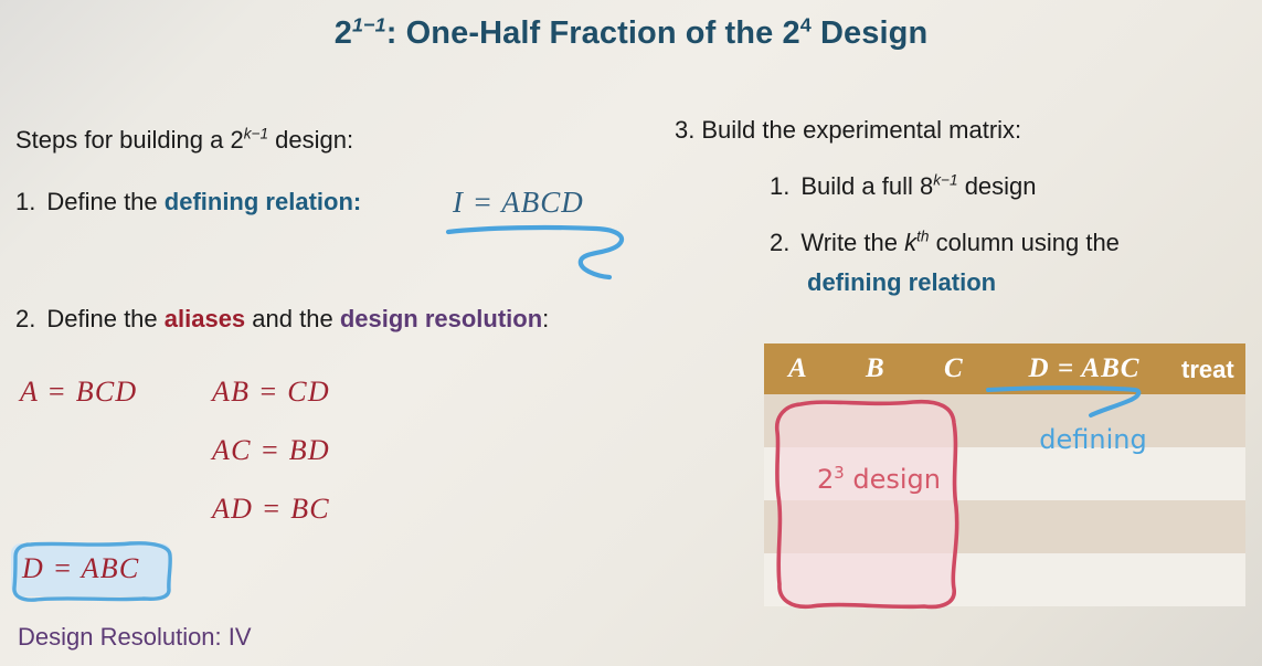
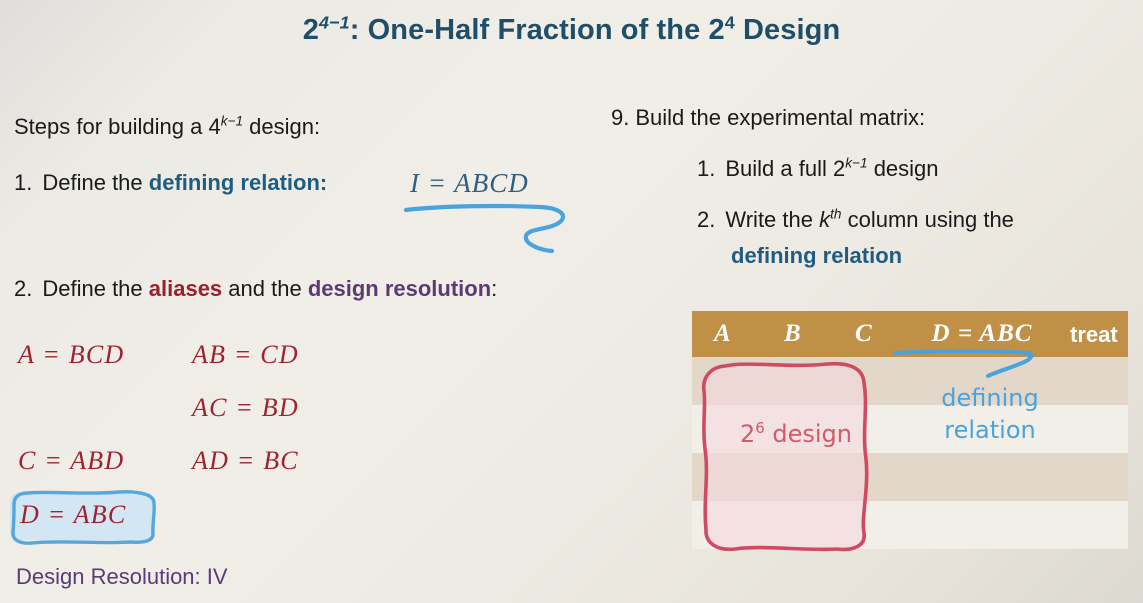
- 21−1: One-Half Fraction of the 24 Design
+ 24−1: One-Half Fraction of the 24 Design
- Steps for building a 2k−1 design:
+ Steps for building a 4k−1 design:
  1. Define the defining relation:
  I = ABCD
  2. Define the aliases and the design resolution:
  A = BCD
+ C = ABD
  AB = CD
  AC = BD
  AD = BC
  D = ABC
  Design Resolution: IV
- 3. Build the experimental matrix:
+ 9. Build the experimental matrix:
- 1. Build a full 8k−1 design
+ 1. Build a full 2k−1 design
  2. Write the kth column using the
  defining relation
  A
  B
  C
  D = ABC
  treat
- 23 design
+ 26 design
  defining
+ relation
